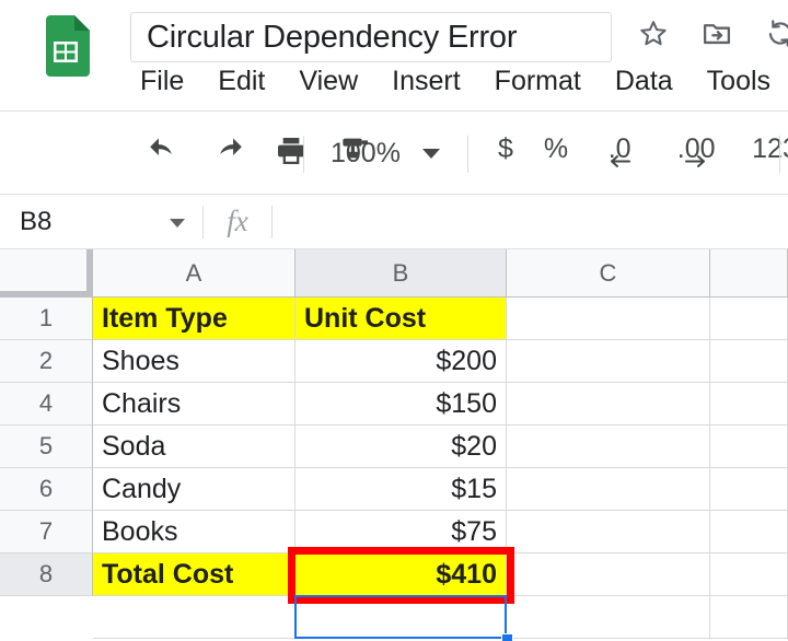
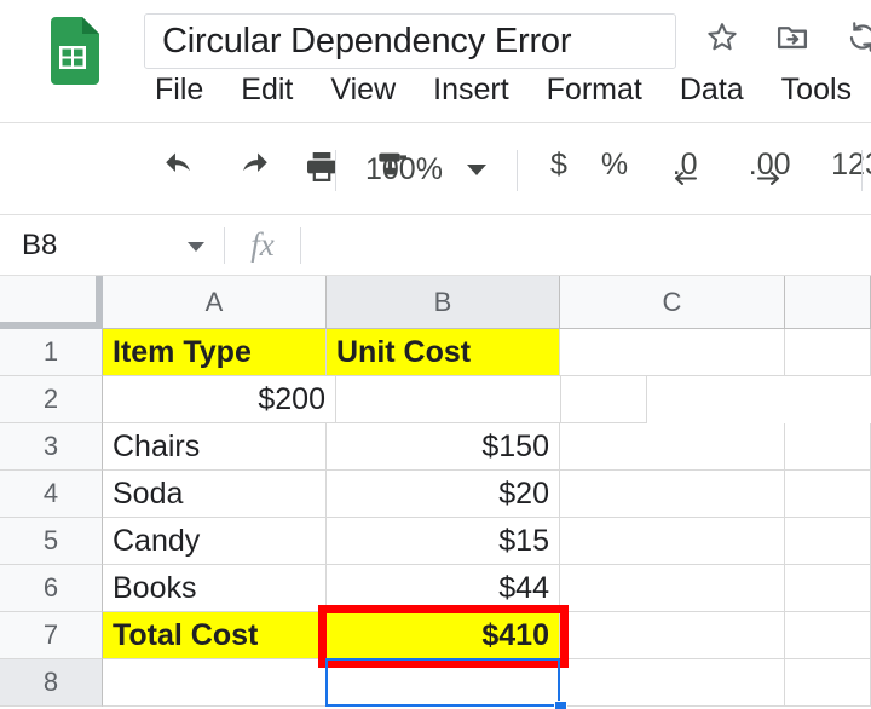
  Circular Dependency Error
  File
  Edit
  View
  Insert
  Format
  Data
  Tools
  100%
  $
  %
  .0
  .00
  B8
  fx
  A
  B
  C
  1
  2
+ 3
  4
  5
  6
  7
  8
  Item Type
  Unit Cost
- Shoes
  $200
  Chairs
  $150
  Soda
  $20
  Candy
  $15
  Books
- $75
+ $44
  Total Cost
  $410
